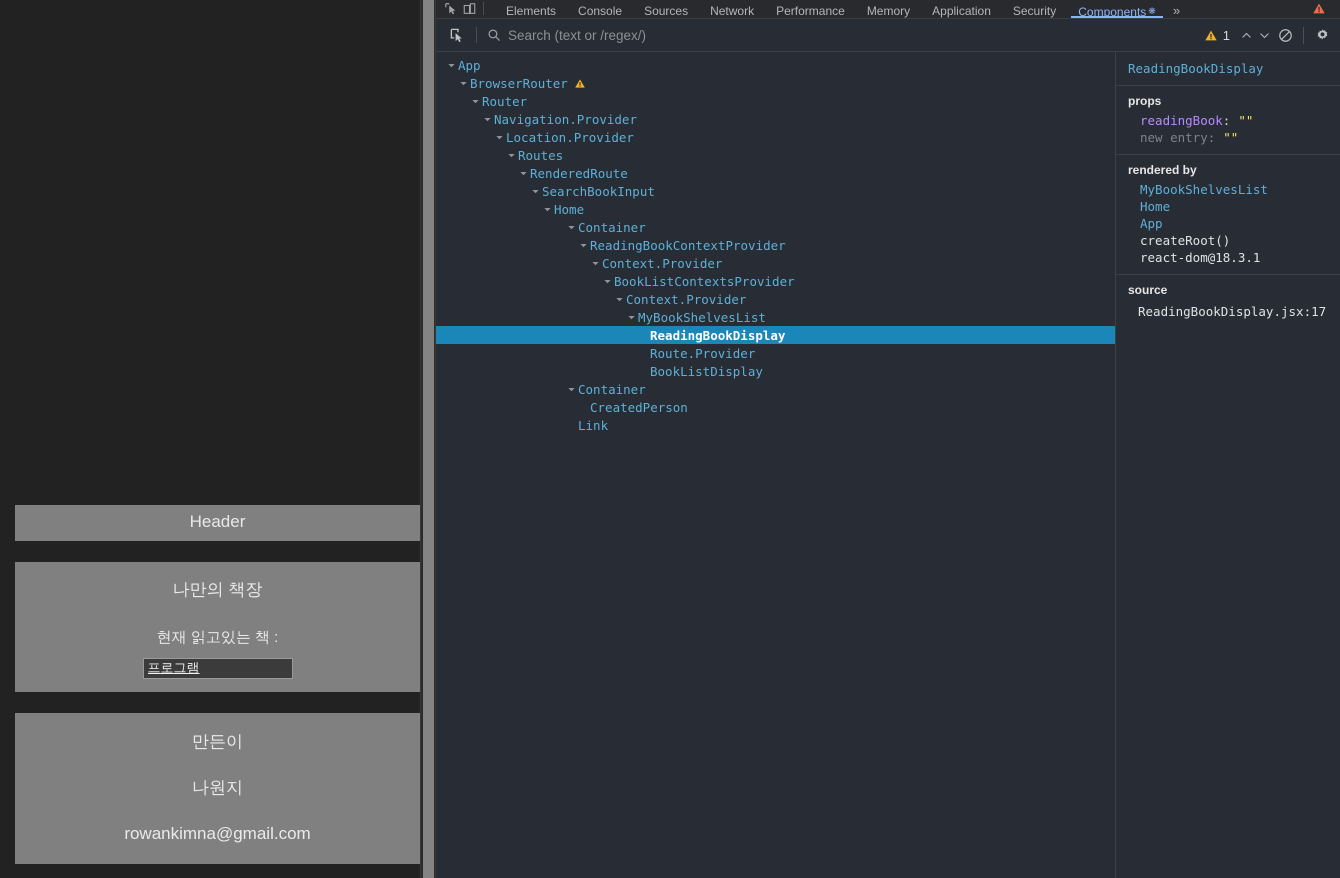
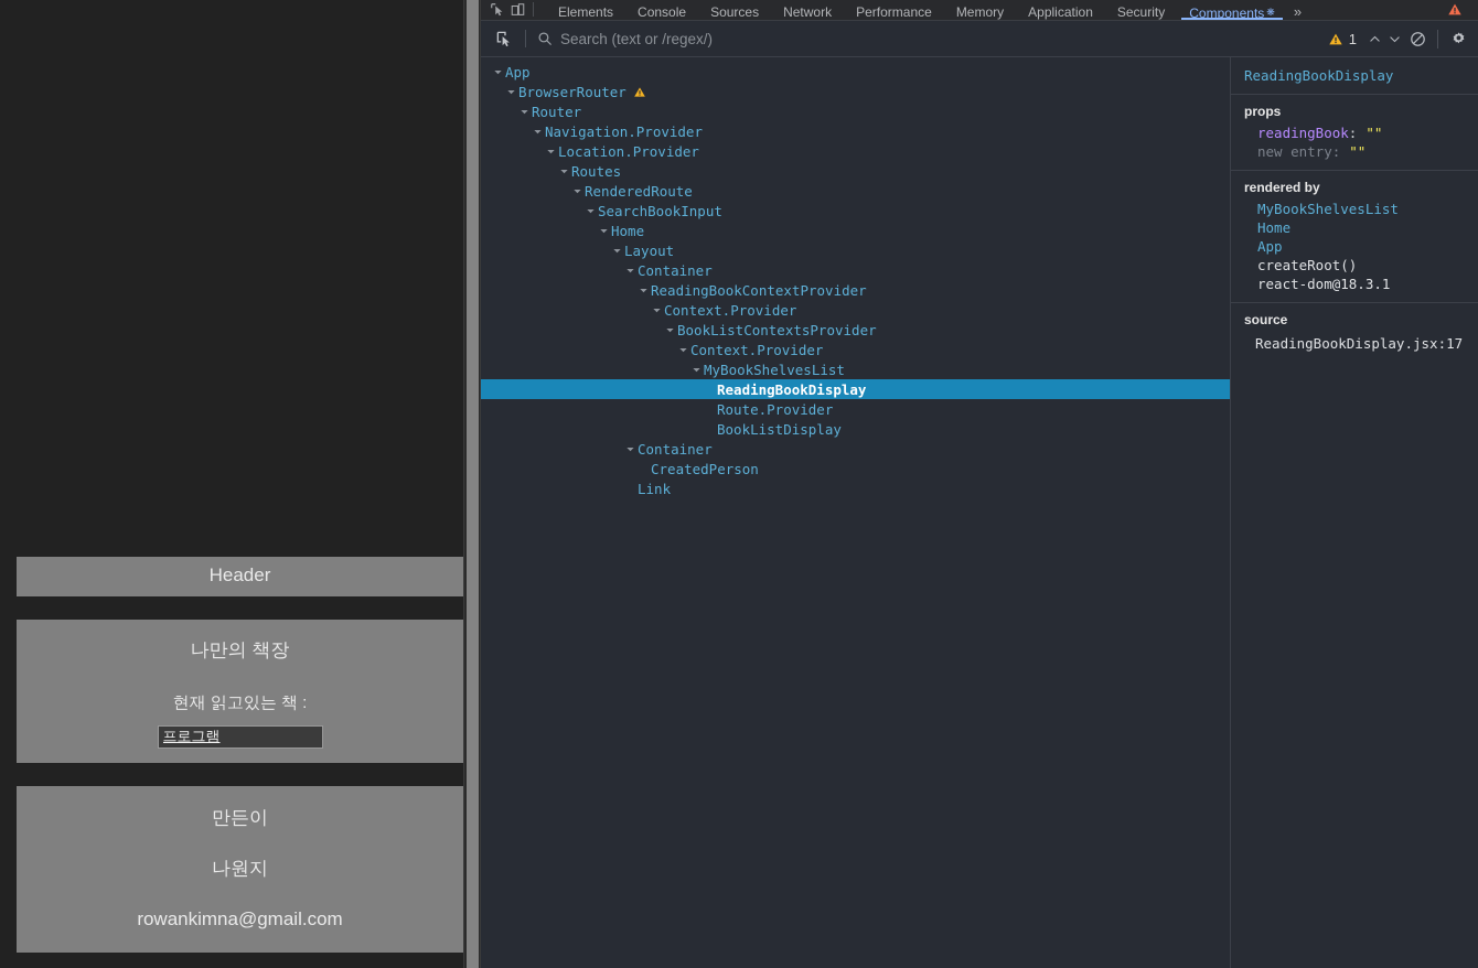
  Header
  나만의 책장
  현재 읽고있는 책 :
  프로그램
  만든이
  나원지
  rowankimna@gmail.com
  Elements
  Console
  Sources
  Network
  Performance
  Memory
  Application
  Security
  Components ❋
  »
  Search (text or /regex/)
  1
  App
  BrowserRouter
  Router
  Navigation.Provider
  Location.Provider
  Routes
  RenderedRoute
  SearchBookInput
  Home
+ Layout
  Container
  ReadingBookContextProvider
  Context.Provider
  BookListContextsProvider
  Context.Provider
  MyBookShelvesList
  ReadingBookDisplay
  Route.Provider
  BookListDisplay
  Container
  CreatedPerson
  Link
  ReadingBookDisplay
  props
  readingBook: ""
  new entry: ""
  rendered by
  MyBookShelvesList
  Home
  App
  createRoot()
  react-dom@18.3.1
  source
  ReadingBookDisplay.jsx:17
